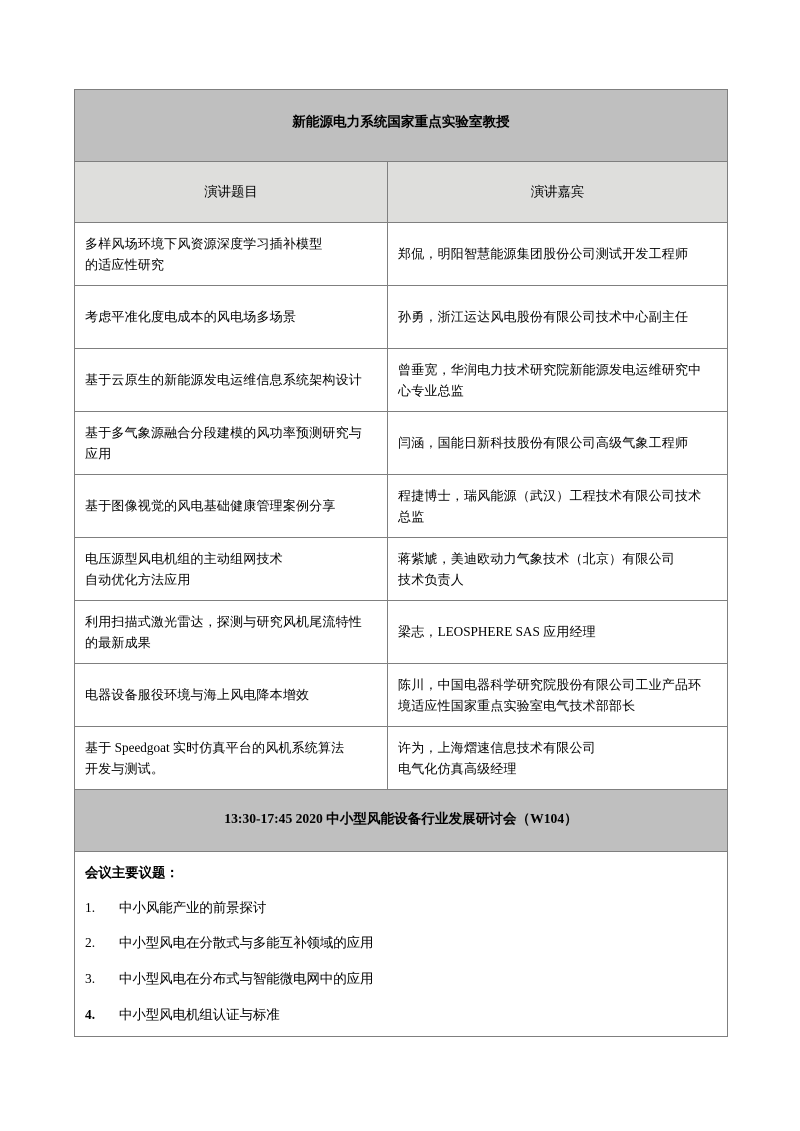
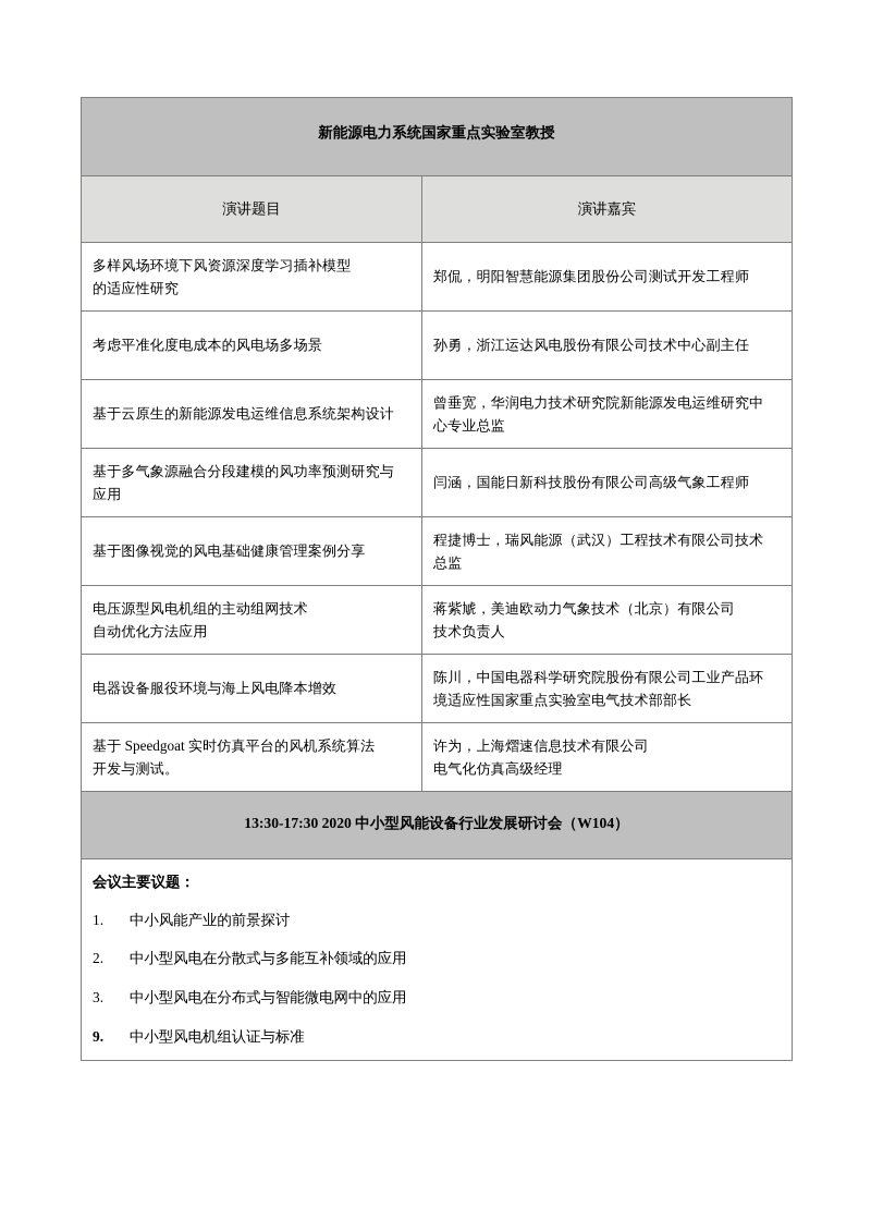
  新能源电力系统国家重点实验室教授
  演讲题目	演讲嘉宾
  多样风场环境下风资源深度学习插补模型 的适应性研究	郑侃，明阳智慧能源集团股份公司测试开发工程师
  考虑平准化度电成本的风电场多场景	孙勇，浙江运达风电股份有限公司技术中心副主任
  基于云原生的新能源发电运维信息系统架构设计	曾垂宽，华润电力技术研究院新能源发电运维研究中 心专业总监
  基于多气象源融合分段建模的风功率预测研究与 应用	闫涵，国能日新科技股份有限公司高级气象工程师
  基于图像视觉的风电基础健康管理案例分享	程捷博士，瑞风能源（武汉）工程技术有限公司技术 总监
  电压源型风电机组的主动组网技术 自动优化方法应用	蒋紫虓，美迪欧动力气象技术（北京）有限公司 技术负责人
- 利用扫描式激光雷达，探测与研究风机尾流特性 的最新成果	梁志，LEOSPHERE SAS 应用经理
  电器设备服役环境与海上风电降本增效	陈川，中国电器科学研究院股份有限公司工业产品环 境适应性国家重点实验室电气技术部部长
  基于 Speedgoat 实时仿真平台的风机系统算法 开发与测试。	许为，上海熠速信息技术有限公司 电气化仿真高级经理
- 13:30-17:45 2020 中小型风能设备行业发展研讨会（W104）
+ 13:30-17:30 2020 中小型风能设备行业发展研讨会（W104）
- 会议主要议题： 1. 中小风能产业的前景探讨 2. 中小型风电在分散式与多能互补领域的应用 3. 中小型风电在分布式与智能微电网中的应用 4. 中小型风电机组认证与标准
+ 会议主要议题： 1. 中小风能产业的前景探讨 2. 中小型风电在分散式与多能互补领域的应用 3. 中小型风电在分布式与智能微电网中的应用 9. 中小型风电机组认证与标准
